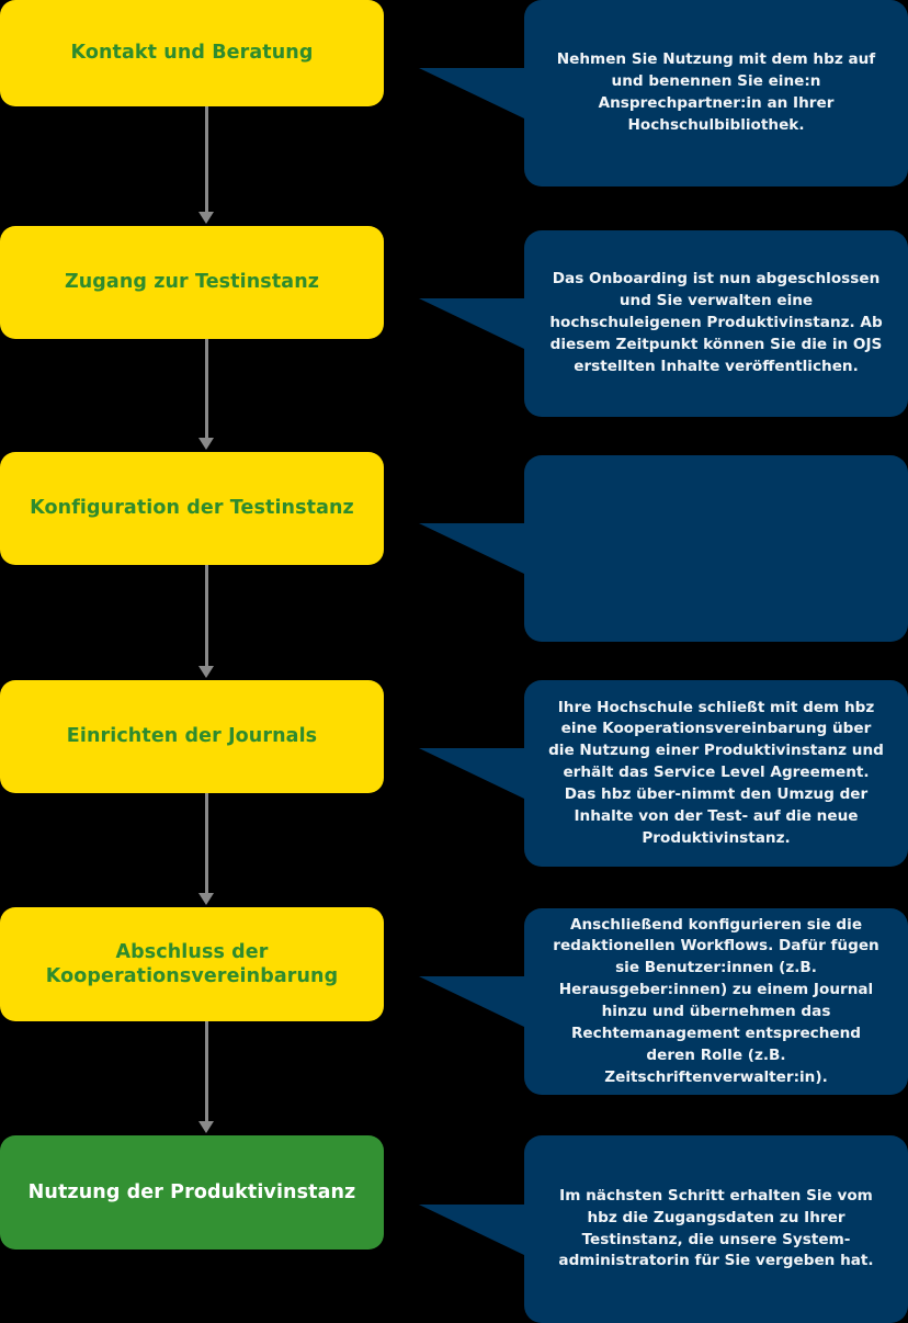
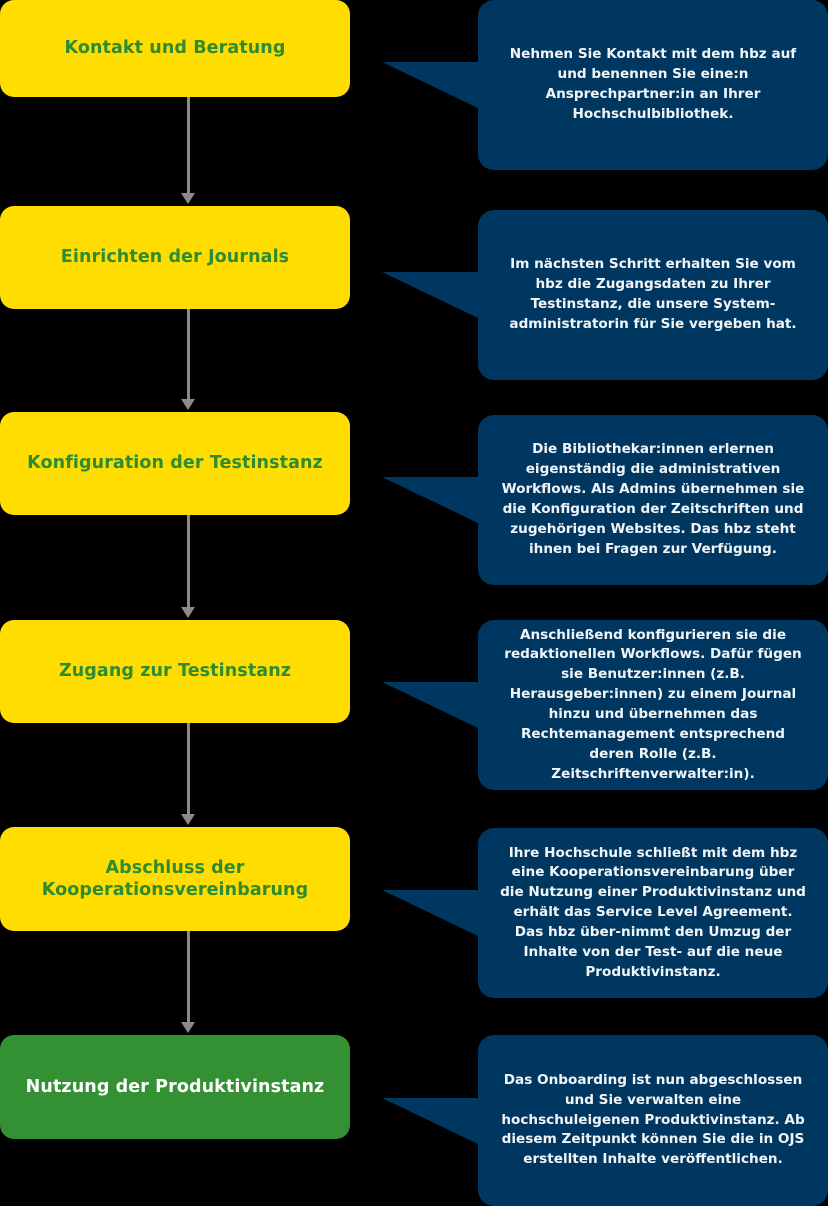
  Kontakt und Beratung
- Nehmen Sie Nutzung mit dem hbz auf und benennen Sie eine:n Ansprechpartner:in an Ihrer Hochschulbibliothek.
+ Nehmen Sie Kontakt mit dem hbz auf und benennen Sie eine:n Ansprechpartner:in an Ihrer Hochschulbibliothek.
- Zugang zur Testinstanz
+ Einrichten der Journals
- Das Onboarding ist nun abgeschlossen und Sie verwalten eine hochschuleigenen Produktivinstanz. Ab diesem Zeitpunkt können Sie die in OJS erstellten Inhalte veröffentlichen.
+ Im nächsten Schritt erhalten Sie vom hbz die Zugangsdaten zu Ihrer Testinstanz, die unsere System-administratorin für Sie vergeben hat.
  Konfiguration der Testinstanz
+ Die Bibliothekar:innen erlernen eigenständig die administrativen Workflows. Als Admins übernehmen sie die Konfiguration der Zeitschriften und zugehörigen Websites. Das hbz steht ihnen bei Fragen zur Verfügung.
- Einrichten der Journals
+ Zugang zur Testinstanz
- Ihre Hochschule schließt mit dem hbz eine Kooperationsvereinbarung über die Nutzung einer Produktivinstanz und erhält das Service Level Agreement. Das hbz über-nimmt den Umzug der Inhalte von der Test- auf die neue Produktivinstanz.
+ Anschließend konfigurieren sie die redaktionellen Workflows. Dafür fügen sie Benutzer:innen (z.B. Herausgeber:innen) zu einem Journal hinzu und übernehmen das Rechtemanagement entsprechend deren Rolle (z.B. Zeitschriftenverwalter:in).
  Abschluss der Kooperationsvereinbarung
- Anschließend konfigurieren sie die redaktionellen Workflows. Dafür fügen sie Benutzer:innen (z.B. Herausgeber:innen) zu einem Journal hinzu und übernehmen das Rechtemanagement entsprechend deren Rolle (z.B. Zeitschriftenverwalter:in).
+ Ihre Hochschule schließt mit dem hbz eine Kooperationsvereinbarung über die Nutzung einer Produktivinstanz und erhält das Service Level Agreement. Das hbz über-nimmt den Umzug der Inhalte von der Test- auf die neue Produktivinstanz.
  Nutzung der Produktivinstanz
- Im nächsten Schritt erhalten Sie vom hbz die Zugangsdaten zu Ihrer Testinstanz, die unsere System-administratorin für Sie vergeben hat.
+ Das Onboarding ist nun abgeschlossen und Sie verwalten eine hochschuleigenen Produktivinstanz. Ab diesem Zeitpunkt können Sie die in OJS erstellten Inhalte veröffentlichen.
